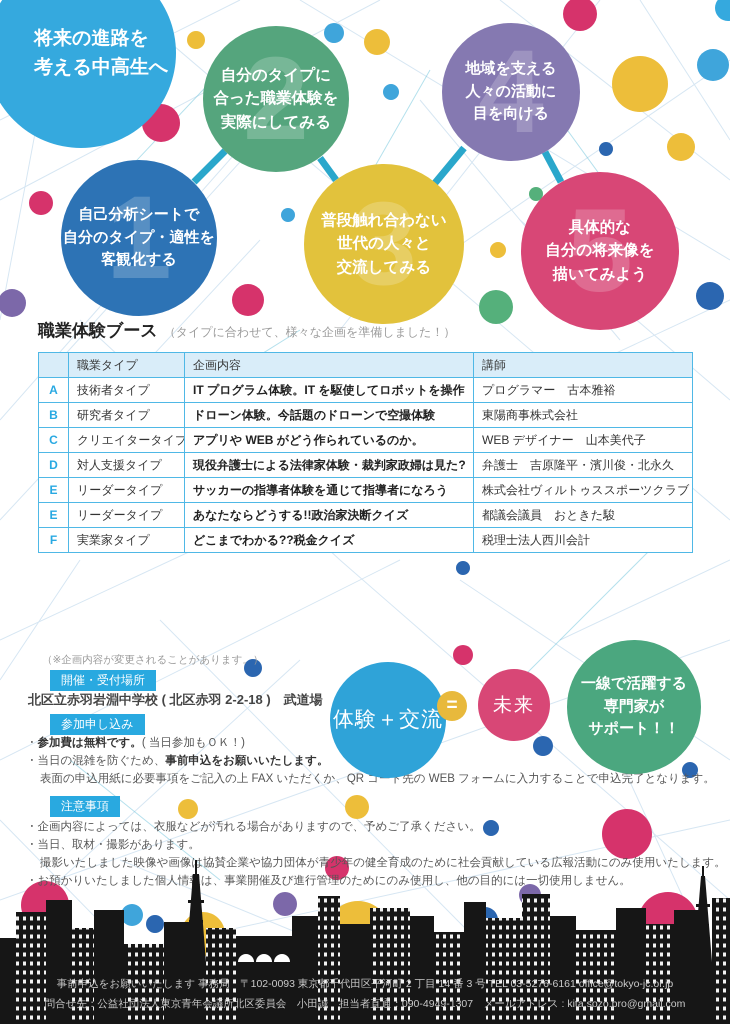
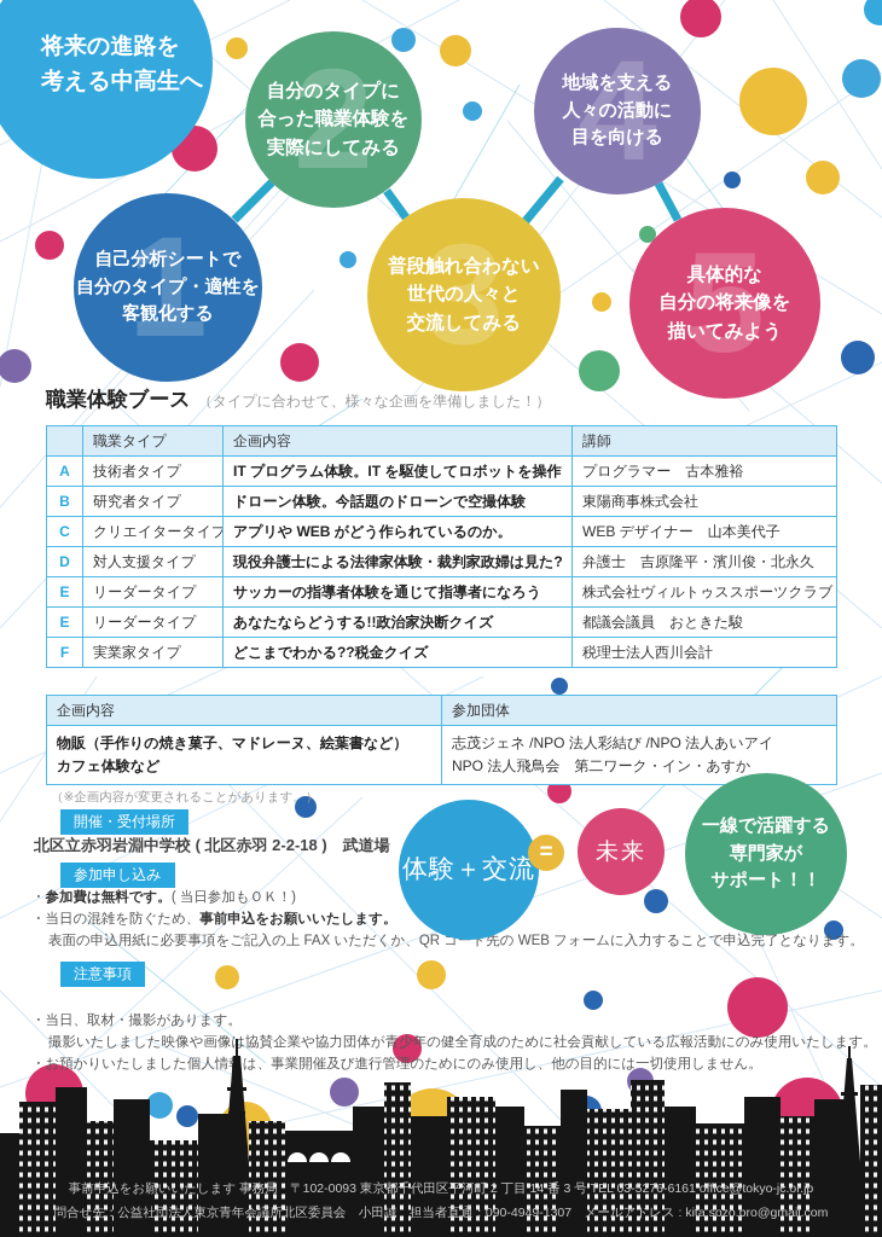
  将来の進路を
  考える中高生へ
  1
  自己分析シートで
  自分のタイプ・適性を
  客観化する
  2
  自分のタイプに
  合った職業体験を
  実際にしてみる
  3
  普段触れ合わない
  世代の人々と
  交流してみる
  4
  地域を支える
  人々の活動に
  目を向ける
  5
  具体的な
  自分の将来像を
  描いてみよう
  職業体験ブース
  （タイプに合わせて、様々な企画を準備しました！）
  	職業タイプ	企画内容	講師
  A	技術者タイプ	IT プログラム体験。IT を駆使してロボットを操作	プログラマー 古本雅裕
  B	研究者タイプ	ドローン体験。今話題のドローンで空撮体験	東陽商事株式会社
  C	クリエイタータイプ	アプリや WEB がどう作られているのか。	WEB デザイナー 山本美代子
  D	対人支援タイプ	現役弁護士による法律家体験・裁判家政婦は見た?	弁護士 吉原隆平・濱川俊・北永久
  E	リーダータイプ	サッカーの指導者体験を通じて指導者になろう	株式会社ヴィルトゥススポーツクラブ
  E	リーダータイプ	あなたならどうする!!政治家決断クイズ	都議会議員 おときた駿
  F	実業家タイプ	どこまでわかる??税金クイズ	税理士法人西川会計
+ 企画内容	参加団体
+ 物販（手作りの焼き菓子、マドレーヌ、絵葉書など） カフェ体験など	志茂ジェネ /NPO 法人彩結び /NPO 法人あいアイ NPO 法人飛鳥会 第二ワーク・イン・あすか
  （※企画内容が変更されることがあります。）
  開催・受付場所
  北区立赤羽岩淵中学校 ( 北区赤羽 2-2-18 ) 武道場
  参加申し込み
  ・参加費は無料です。( 当日参加もＯＫ！)
  ・当日の混雑を防ぐため、事前申込をお願いいたします。
  表面の申込用紙に必要事項をご記入の上 FAX いただくか、QR コード先の WEB フォームに入力することで申込完了となります。
  注意事項
- ・企画内容によっては、衣服などが汚れる場合がありますので、予めご了承ください。
  ・当日、取材・撮影があります。
  撮影いたしました映像や画像は協賛企業や協力団体が青少年の健全育成のために社会貢献している広報活動にのみ使用いたします。
  ・お預かりいたしました個人情は、事業開催及び進行管理のためにのみ使用し、他の目的には一切使用しません。
  体験＋交流
  =
  未来
  一線で活躍する
  専門家が
  サポート！！
  事前申込をお願いいたします 事務局 〒102-0093 東京都千代田区平河町 2 丁目 14 番 3 号 TEL 03-5276-6161 office@tokyo-jc.or.jp
  問合せ先：公益社団法人東京青年会議所北区委員会 小田誠 担当者直通：090-4949-1307 メールアドレス : kita.sozo.pro@gmail.com
